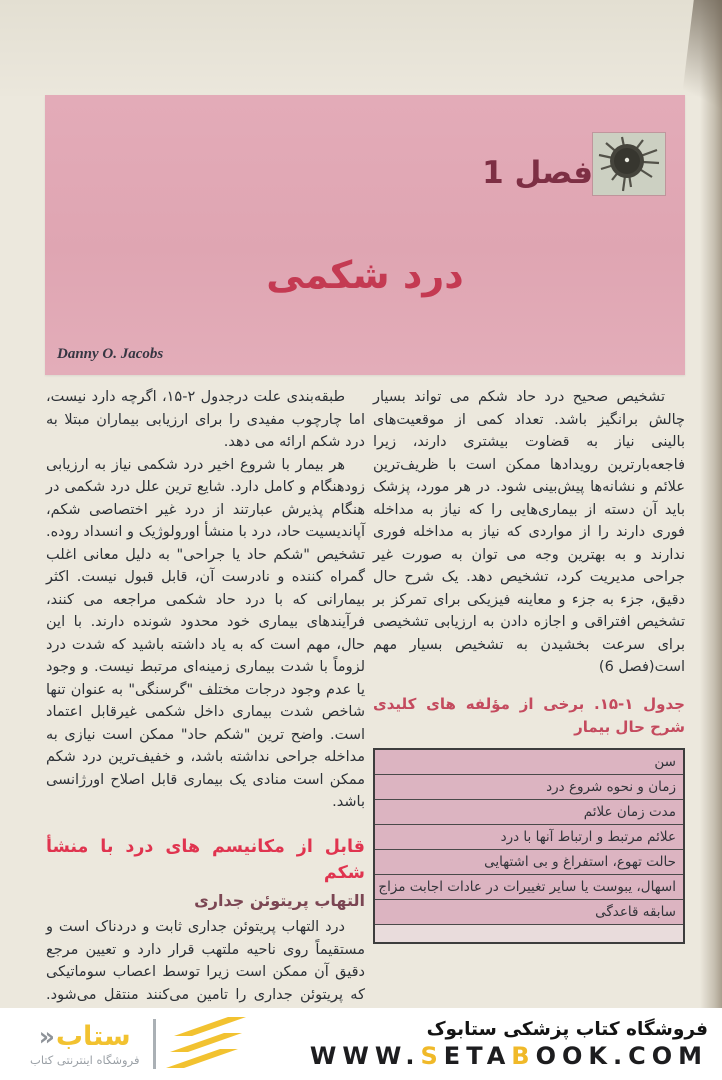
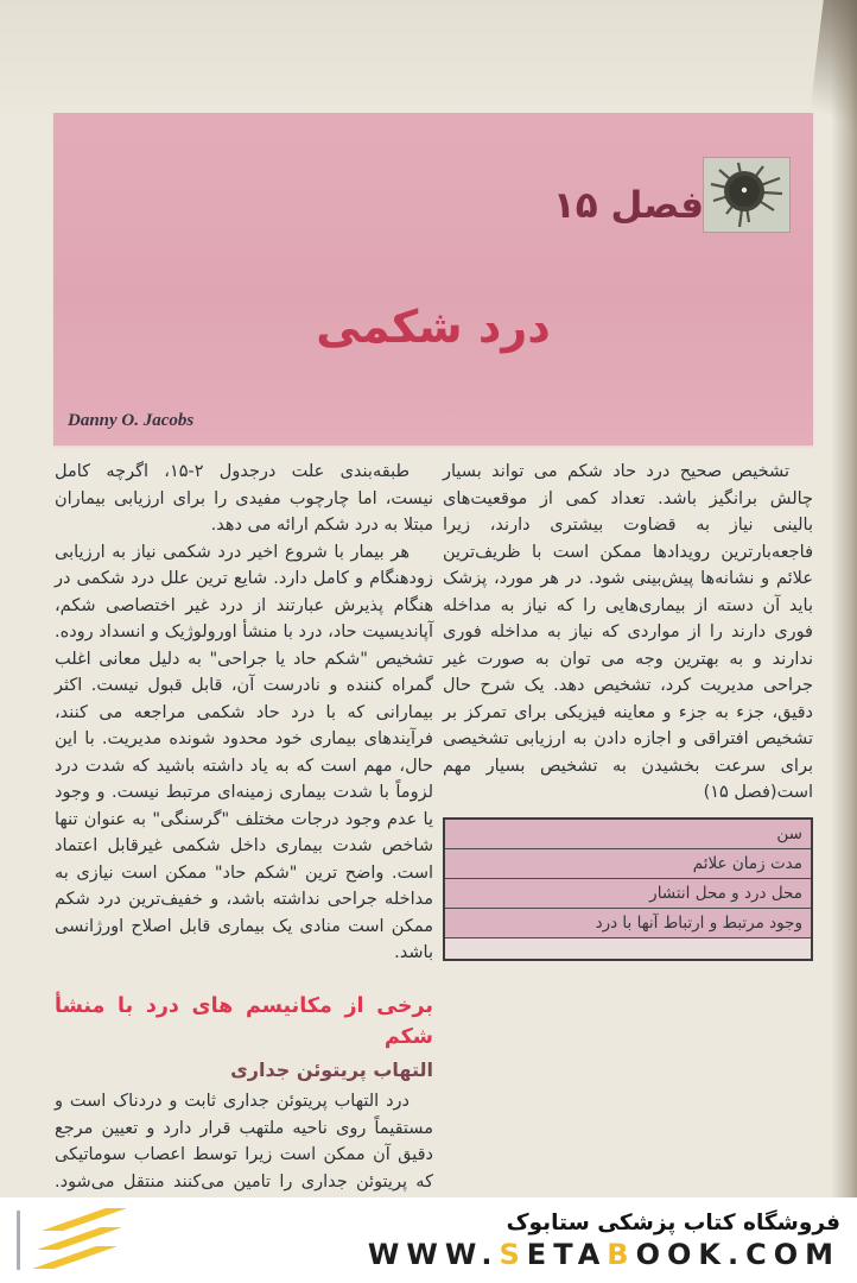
- فصل 1
+ فصل ۱۵
  درد شکمی
  Danny O. Jacobs
- تشخیص صحیح درد حاد شکم می تواند بسیار چالش برانگیز باشد. تعداد کمی از موقعیت‌های بالینی نیاز به قضاوت بیشتری دارند، زیرا فاجعه‌بارترین رویدادها ممکن است با ظریف‌ترین علائم و نشانه‌ها پیش‌بینی شود. در هر مورد، پزشک باید آن دسته از بیماری‌هایی را که نیاز به مداخله فوری دارند را از مواردی که نیاز به مداخله فوری ندارند و به بهترین وجه می توان به صورت غیر جراحی مدیریت کرد، تشخیص دهد. یک شرح حال دقیق، جزء به جزء و معاینه فیزیکی برای تمرکز بر تشخیص افتراقی و اجازه دادن به ارزیابی تشخیصی برای سرعت بخشیدن به تشخیص بسیار مهم است(فصل 6)
+ تشخیص صحیح درد حاد شکم می تواند بسیار چالش برانگیز باشد. تعداد کمی از موقعیت‌های بالینی نیاز به قضاوت بیشتری دارند، زیرا فاجعه‌بارترین رویدادها ممکن است با ظریف‌ترین علائم و نشانه‌ها پیش‌بینی شود. در هر مورد، پزشک باید آن دسته از بیماری‌هایی را که نیاز به مداخله فوری دارند را از مواردی که نیاز به مداخله فوری ندارند و به بهترین وجه می توان به صورت غیر جراحی مدیریت کرد، تشخیص دهد. یک شرح حال دقیق، جزء به جزء و معاینه فیزیکی برای تمرکز بر تشخیص افتراقی و اجازه دادن به ارزیابی تشخیصی برای سرعت بخشیدن به تشخیص بسیار مهم است(فصل ۱۵)
- جدول ۱-۱۵. برخی از مؤلفه های کلیدی شرح حال بیمار
  سن
- زمان و نحوه شروع درد
  مدت زمان علائم
+ محل درد و محل انتشار
- علائم مرتبط و ارتباط آنها با درد
+ وجود مرتبط و ارتباط آنها با درد
- حالت تهوع، استفراغ و بی اشتهایی
- اسهال، یبوست یا سایر تغییرات در عادات اجابت مزاج
- سابقه قاعدگی
- طبقه‌بندی علت درجدول ۲-۱۵، اگرچه دارد نیست، اما چارچوب مفیدی را برای ارزیابی بیماران مبتلا به درد شکم ارائه می دهد.
+ طبقه‌بندی علت درجدول ۲-۱۵، اگرچه کامل نیست، اما چارچوب مفیدی را برای ارزیابی بیماران مبتلا به درد شکم ارائه می دهد.
- هر بیمار با شروع اخیر درد شکمی نیاز به ارزیابی زودهنگام و کامل دارد. شایع ترین علل درد شکمی در هنگام پذیرش عبارتند از درد غیر اختصاصی شکم، آپاندیسیت حاد، درد با منشأ اورولوژیک و انسداد روده. تشخیص "شکم حاد یا جراحی" به دلیل معانی اغلب گمراه کننده و نادرست آن، قابل قبول نیست. اکثر بیمارانی که با درد حاد شکمی مراجعه می کنند، فرآیندهای بیماری خود محدود شونده دارند. با این حال، مهم است که به یاد داشته باشید که شدت درد لزوماً با شدت بیماری زمینه‌ای مرتبط نیست. و وجود یا عدم وجود درجات مختلف "گرسنگی" به عنوان تنها شاخص شدت بیماری داخل شکمی غیرقابل اعتماد است. واضح ترین "شکم حاد" ممکن است نیازی به مداخله جراحی نداشته باشد، و خفیف‌ترین درد شکم ممکن است منادی یک بیماری قابل اصلاح اورژانسی باشد.
+ هر بیمار با شروع اخیر درد شکمی نیاز به ارزیابی زودهنگام و کامل دارد. شایع ترین علل درد شکمی در هنگام پذیرش عبارتند از درد غیر اختصاصی شکم، آپاندیسیت حاد، درد با منشأ اورولوژیک و انسداد روده. تشخیص "شکم حاد یا جراحی" به دلیل معانی اغلب گمراه کننده و نادرست آن، قابل قبول نیست. اکثر بیمارانی که با درد حاد شکمی مراجعه می کنند، فرآیندهای بیماری خود محدود شونده مدیریت. با این حال، مهم است که به یاد داشته باشید که شدت درد لزوماً با شدت بیماری زمینه‌ای مرتبط نیست. و وجود یا عدم وجود درجات مختلف "گرسنگی" به عنوان تنها شاخص شدت بیماری داخل شکمی غیرقابل اعتماد است. واضح ترین "شکم حاد" ممکن است نیازی به مداخله جراحی نداشته باشد، و خفیف‌ترین درد شکم ممکن است منادی یک بیماری قابل اصلاح اورژانسی باشد.
- قابل از مکانیسم های درد با منشأ شکم
+ برخی از مکانیسم های درد با منشأ شکم
  التهاب پریتوئن جداری
  درد التهاب پریتوئن جداری ثابت و دردناک است و مستقیماً روی ناحیه ملتهب قرار دارد و تعیین مرجع دقیق آن ممکن است زیرا توسط اعصاب سوماتیکی که پریتوئن جداری را تامین می‌کنند منتقل می‌شود.
- ستاب
- «
- فروشگاه اینترنتی کتاب
  فروشگاه کتاب پزشکی ستابوک
  WWW.SETABOOK.COM
